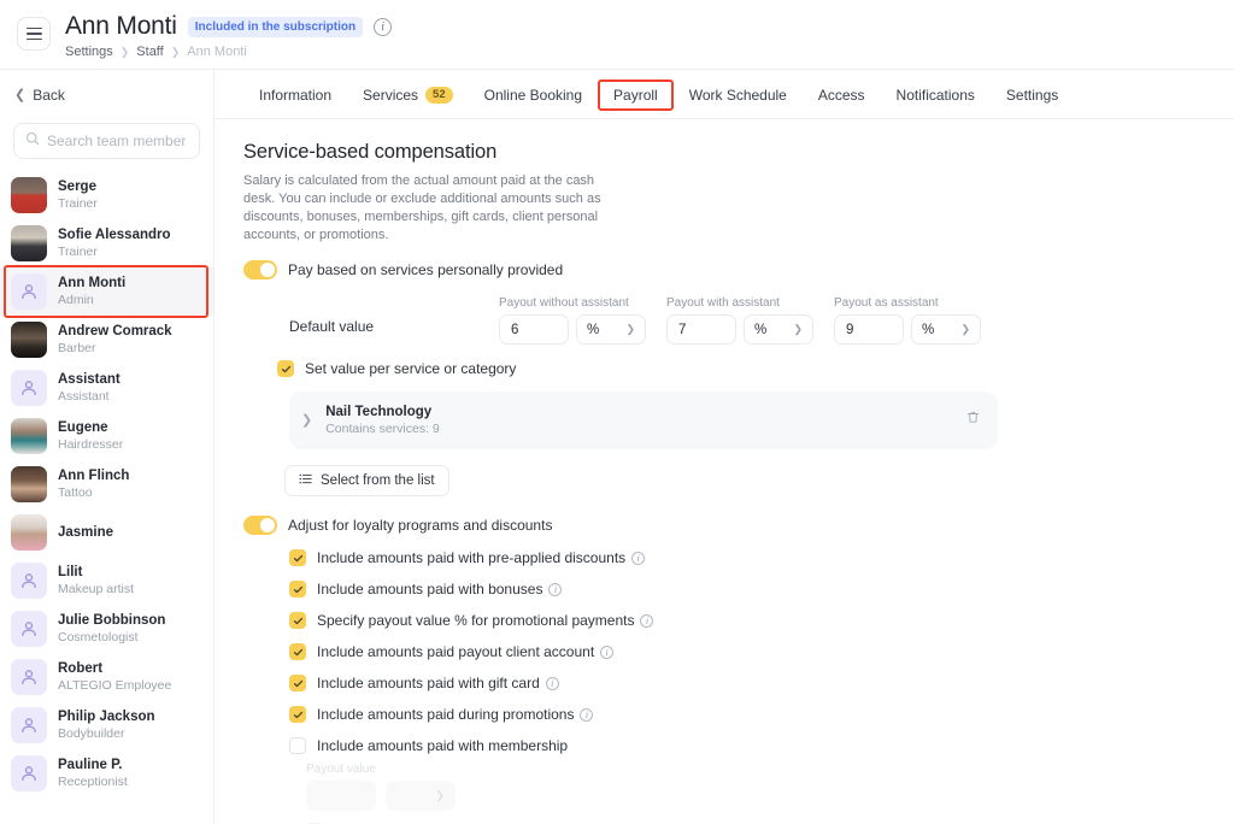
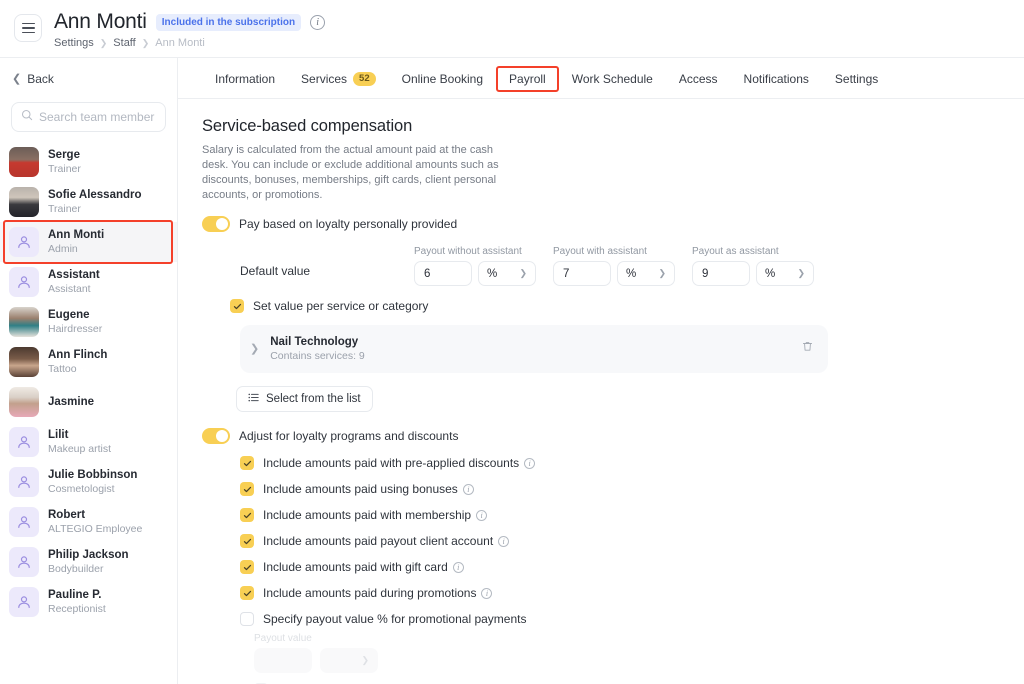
  Ann Monti
  Included in the subscription
  i
  Settings
  ❯
  Staff
  ❯
  Ann Monti
  ❮
  Back
  Search team member
  Serge
  Trainer
  Sofie Alessandro
  Trainer
  Ann Monti
  Admin
- Andrew Comrack
- Barber
  Assistant
  Assistant
  Eugene
  Hairdresser
  Ann Flinch
  Tattoo
  Jasmine
  Lilit
  Makeup artist
  Julie Bobbinson
  Cosmetologist
  Robert
  ALTEGIO Employee
  Philip Jackson
  Bodybuilder
  Pauline P.
  Receptionist
  Information
  Services
  52
  Online Booking
  Payroll
  Work Schedule
  Access
  Notifications
  Settings
  Service-based compensation
  Salary is calculated from the actual amount paid at the cash desk. You can include or exclude additional amounts such as discounts, bonuses, memberships, gift cards, client personal accounts, or promotions.
- Pay based on services personally provided
+ Pay based on loyalty personally provided
  Default value
  Payout without assistant
  6
  %
  ❯
  Payout with assistant
  7
  %
  ❯
  Payout as assistant
  9
  %
  ❯
  Set value per service or category
  ❯
  Nail Technology
  Contains services: 9
  Select from the list
  Adjust for loyalty programs and discounts
  Include amounts paid with pre-applied discounts i
- Include amounts paid with bonuses i
+ Include amounts paid using bonuses i
- Specify payout value % for promotional payments i
+ Include amounts paid with membership i
  Include amounts paid payout client account i
  Include amounts paid with gift card i
  Include amounts paid during promotions i
- Include amounts paid with membership
+ Specify payout value % for promotional payments
  Payout value
  ❯
